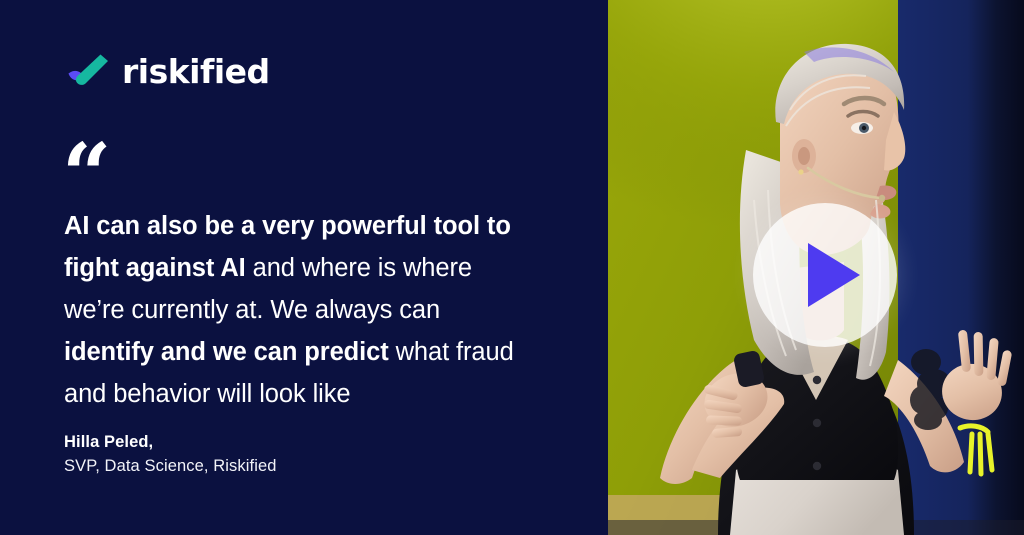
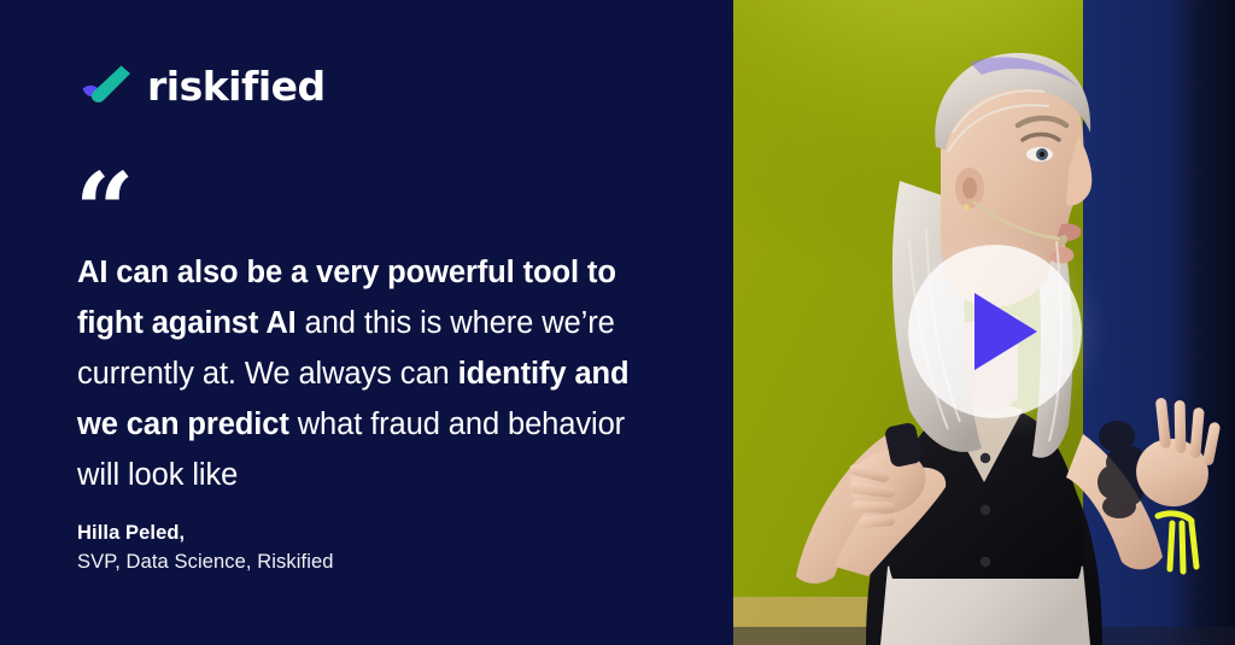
  riskified
  “
- AI can also be a very powerful tool to fight against AI and where is where we’re currently at. We always can identify and we can predict what fraud and behavior will look like
+ AI can also be a very powerful tool to fight against AI and this is where we’re currently at. We always can identify and we can predict what fraud and behavior will look like
  Hilla Peled,
  SVP, Data Science, Riskified
